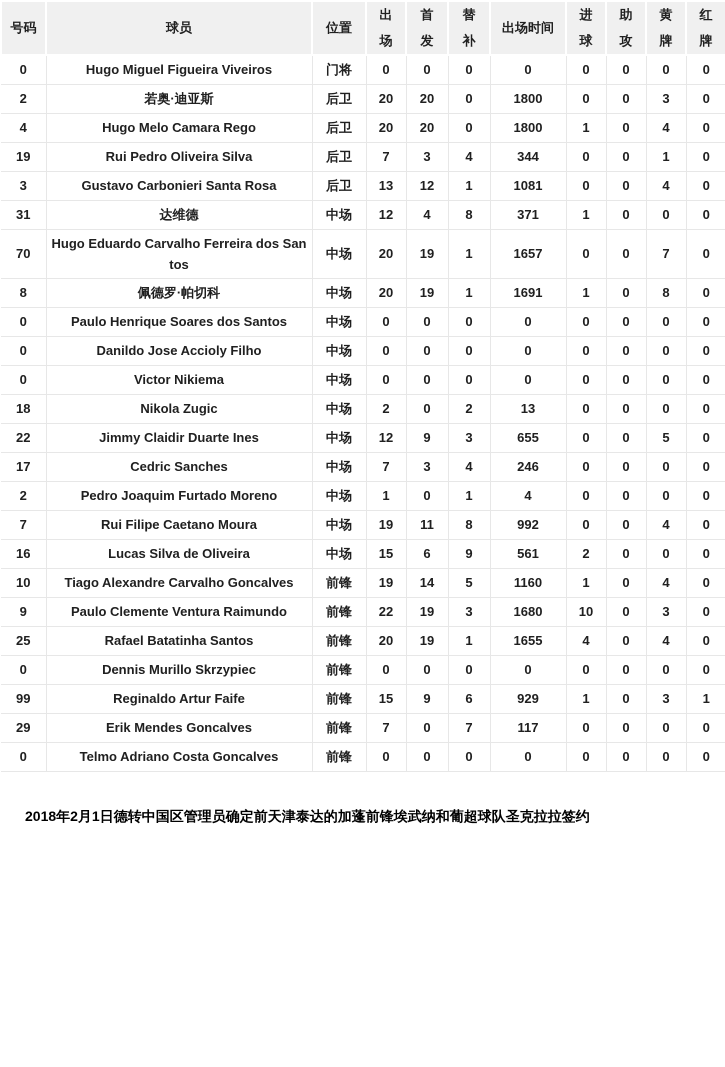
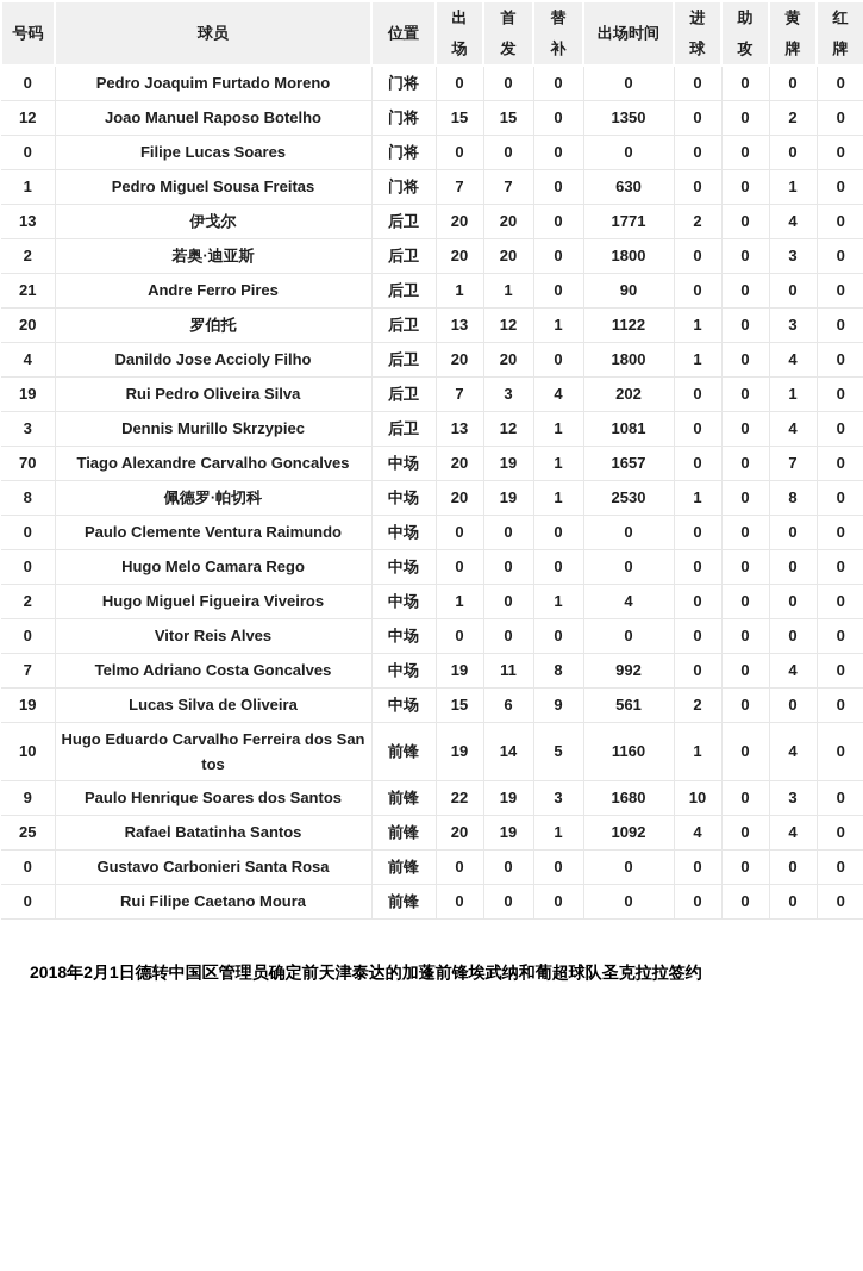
  号码	球员	位置	出场	首发	替补	出场时间	进球	助攻	黄牌	红牌
- 0	Hugo Miguel Figueira Viveiros	门将	0	0	0	0	0	0	0	0
+ 0	Pedro Joaquim Furtado Moreno	门将	0	0	0	0	0	0	0	0
+ 12	Joao Manuel Raposo Botelho	门将	15	15	0	1350	0	0	2	0
+ 0	Filipe Lucas Soares	门将	0	0	0	0	0	0	0	0
+ 1	Pedro Miguel Sousa Freitas	门将	7	7	0	630	0	0	1	0
+ 13	伊戈尔	后卫	20	20	0	1771	2	0	4	0
  2	若奥·迪亚斯	后卫	20	20	0	1800	0	0	3	0
+ 21	Andre Ferro Pires	后卫	1	1	0	90	0	0	0	0
+ 20	罗伯托	后卫	13	12	1	1122	1	0	3	0
- 4	Hugo Melo Camara Rego	后卫	20	20	0	1800	1	0	4	0
+ 4	Danildo Jose Accioly Filho	后卫	20	20	0	1800	1	0	4	0
- 19	Rui Pedro Oliveira Silva	后卫	7	3	4	344	0	0	1	0
+ 19	Rui Pedro Oliveira Silva	后卫	7	3	4	202	0	0	1	0
- 3	Gustavo Carbonieri Santa Rosa	后卫	13	12	1	1081	0	0	4	0
+ 3	Dennis Murillo Skrzypiec	后卫	13	12	1	1081	0	0	4	0
- 31	达维德	中场	12	4	8	371	1	0	0	0
- 70	Hugo Eduardo Carvalho Ferreira dos Santos	中场	20	19	1	1657	0	0	7	0
+ 70	Tiago Alexandre Carvalho Goncalves	中场	20	19	1	1657	0	0	7	0
- 8	佩德罗·帕切科	中场	20	19	1	1691	1	0	8	0
+ 8	佩德罗·帕切科	中场	20	19	1	2530	1	0	8	0
- 0	Paulo Henrique Soares dos Santos	中场	0	0	0	0	0	0	0	0
+ 0	Paulo Clemente Ventura Raimundo	中场	0	0	0	0	0	0	0	0
- 0	Danildo Jose Accioly Filho	中场	0	0	0	0	0	0	0	0
+ 0	Hugo Melo Camara Rego	中场	0	0	0	0	0	0	0	0
- 0	Victor Nikiema	中场	0	0	0	0	0	0	0	0
- 18	Nikola Zugic	中场	2	0	2	13	0	0	0	0
- 22	Jimmy Claidir Duarte Ines	中场	12	9	3	655	0	0	5	0
- 17	Cedric Sanches	中场	7	3	4	246	0	0	0	0
- 2	Pedro Joaquim Furtado Moreno	中场	1	0	1	4	0	0	0	0
+ 2	Hugo Miguel Figueira Viveiros	中场	1	0	1	4	0	0	0	0
+ 0	Vitor Reis Alves	中场	0	0	0	0	0	0	0	0
- 7	Rui Filipe Caetano Moura	中场	19	11	8	992	0	0	4	0
+ 7	Telmo Adriano Costa Goncalves	中场	19	11	8	992	0	0	4	0
- 16	Lucas Silva de Oliveira	中场	15	6	9	561	2	0	0	0
+ 19	Lucas Silva de Oliveira	中场	15	6	9	561	2	0	0	0
- 10	Tiago Alexandre Carvalho Goncalves	前锋	19	14	5	1160	1	0	4	0
+ 10	Hugo Eduardo Carvalho Ferreira dos Santos	前锋	19	14	5	1160	1	0	4	0
- 9	Paulo Clemente Ventura Raimundo	前锋	22	19	3	1680	10	0	3	0
+ 9	Paulo Henrique Soares dos Santos	前锋	22	19	3	1680	10	0	3	0
- 25	Rafael Batatinha Santos	前锋	20	19	1	1655	4	0	4	0
+ 25	Rafael Batatinha Santos	前锋	20	19	1	1092	4	0	4	0
- 0	Dennis Murillo Skrzypiec	前锋	0	0	0	0	0	0	0	0
+ 0	Gustavo Carbonieri Santa Rosa	前锋	0	0	0	0	0	0	0	0
- 99	Reginaldo Artur Faife	前锋	15	9	6	929	1	0	3	1
- 29	Erik Mendes Goncalves	前锋	7	0	7	117	0	0	0	0
- 0	Telmo Adriano Costa Goncalves	前锋	0	0	0	0	0	0	0	0
+ 0	Rui Filipe Caetano Moura	前锋	0	0	0	0	0	0	0	0
  2018年2月1日德转中国区管理员确定前天津泰达的加蓬前锋埃武纳和葡超球队圣克拉拉签约
